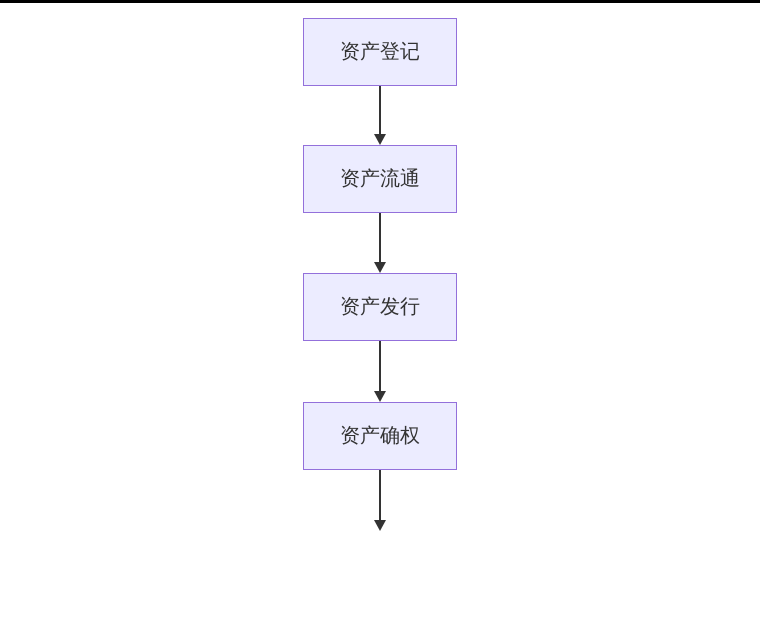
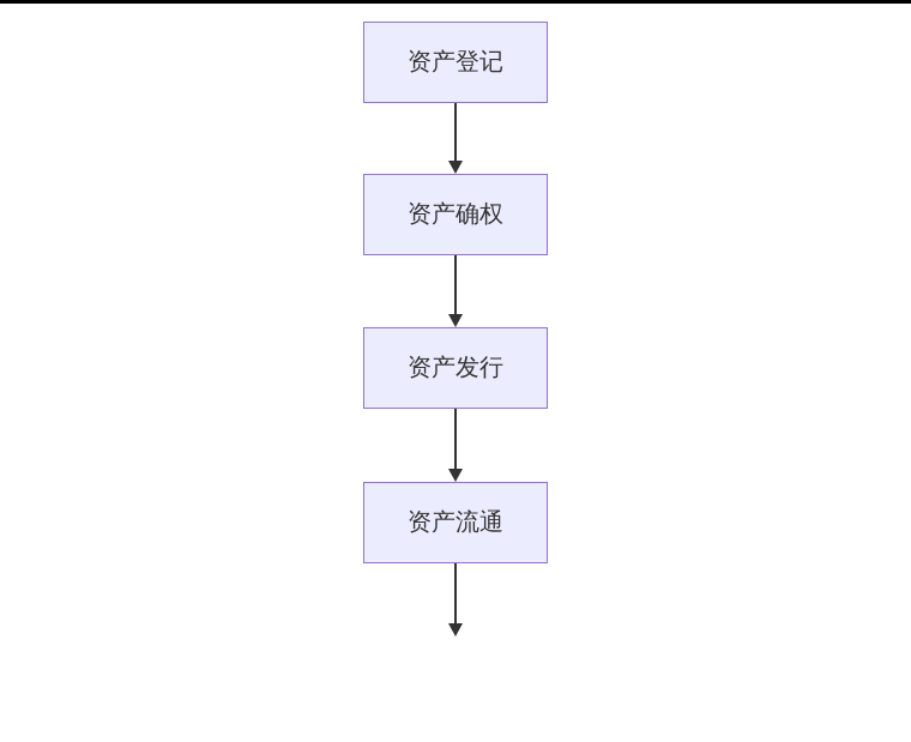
  资产登记
- 资产流通
+ 资产确权
  资产发行
- 资产确权
+ 资产流通
